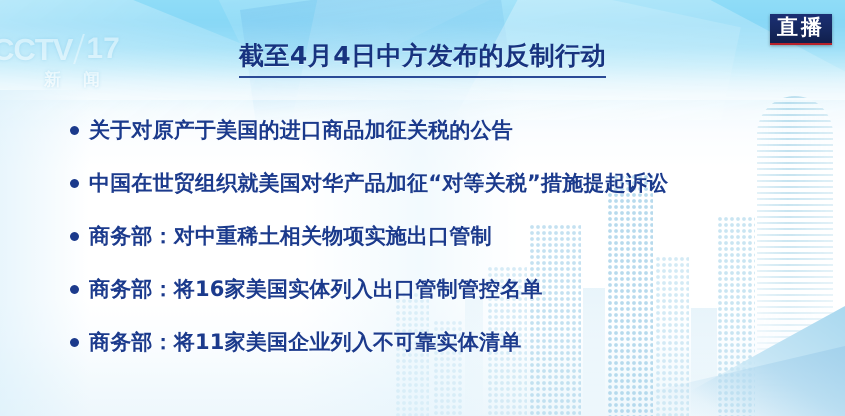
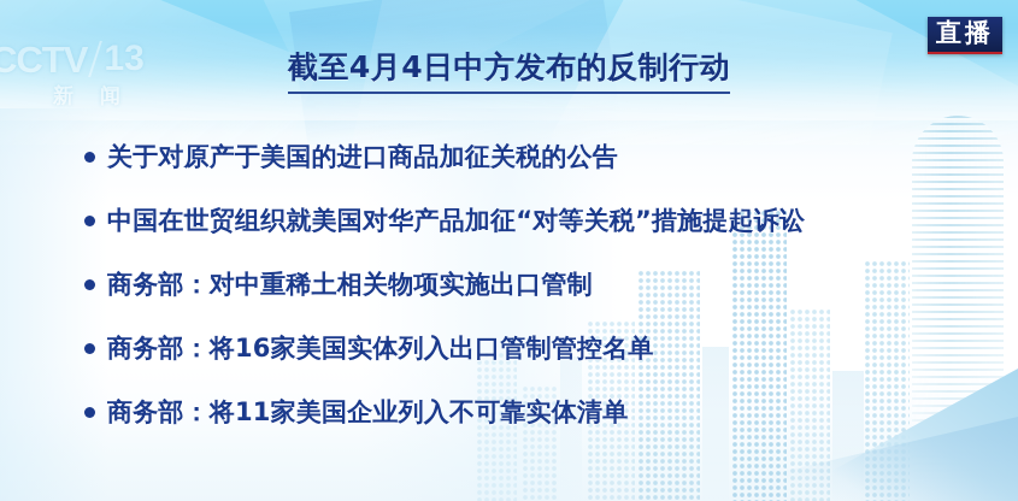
  CCTV
- 17
+ 13
  新
  闻
  直播
  截至4月4日中方发布的反制行动
  关于对原产于美国的进口商品加征关税的公告
  中国在世贸组织就美国对华产品加征“对等关税”措施提起诉讼
  商务部：对中重稀土相关物项实施出口管制
  商务部：将16家美国实体列入出口管制管控名单
  商务部：将11家美国企业列入不可靠实体清单
